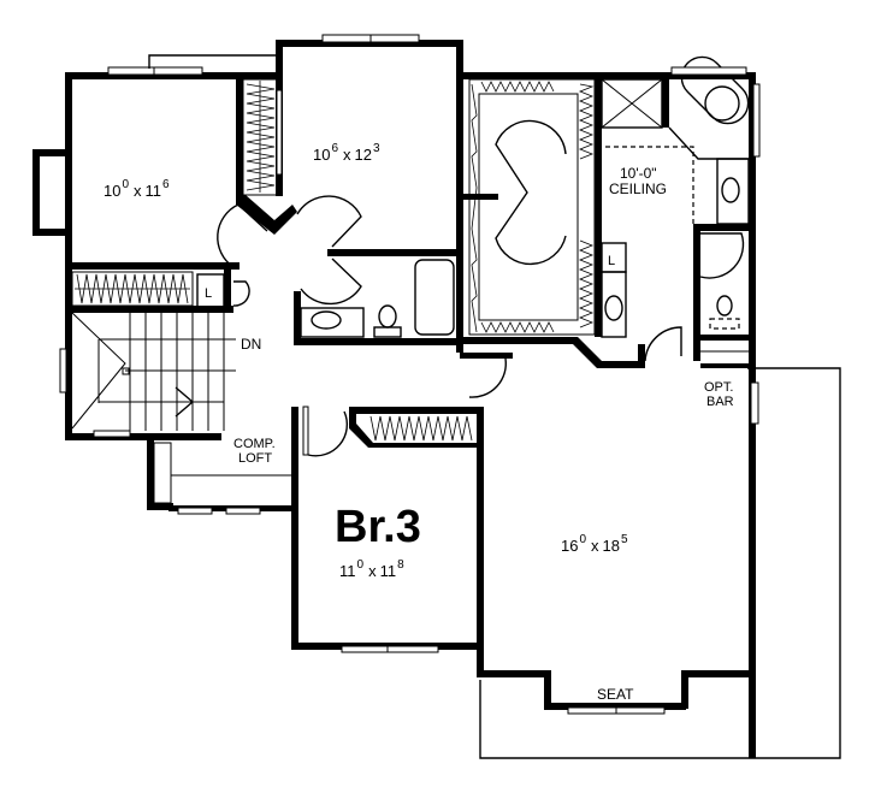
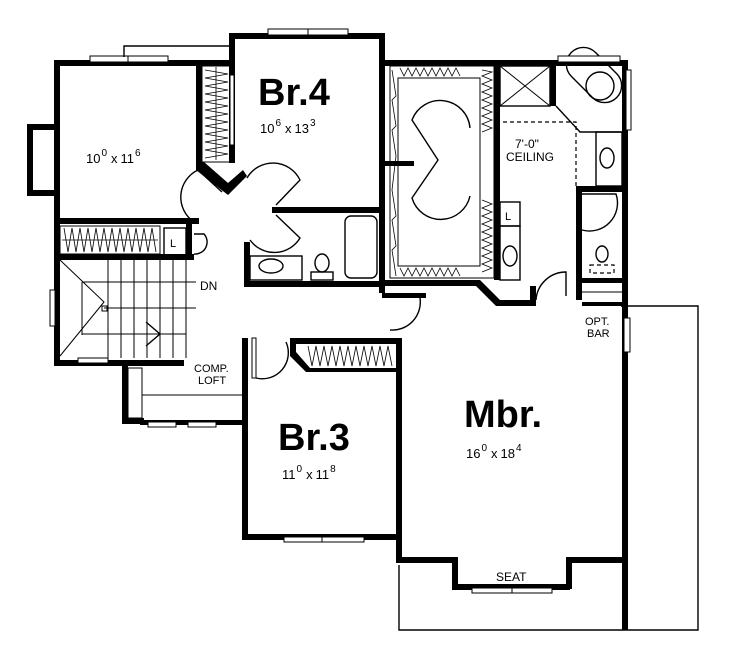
  100 x 116
  L
+ Br.4
- 106 x 123
+ 106 x 133
  L
  OPT. BAR
- 10'-0" CEILING
+ 7'-0" CEILING
  DN
  COMP. LOFT
  Br.3
  110 x 118
  SEAT
+ Mbr.
- 160 x 185
+ 160 x 184
